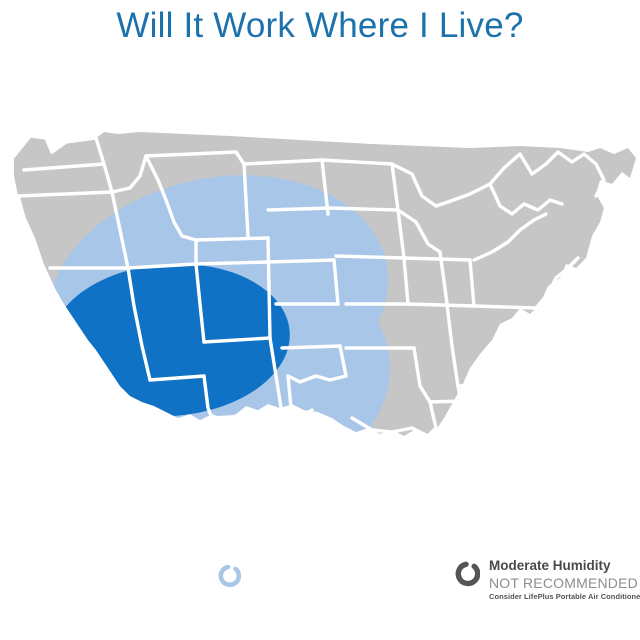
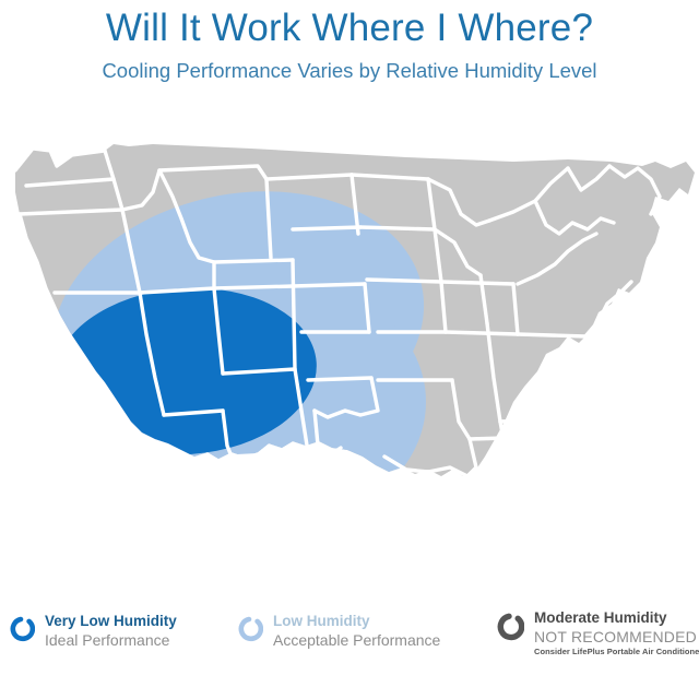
- Will It Work Where I Live?
+ Will It Work Where I Where?
+ Cooling Performance Varies by Relative Humidity Level
+ Very Low Humidity
+ Ideal Performance
+ Low Humidity
+ Acceptable Performance
  Moderate Humidity
  NOT RECOMMENDED
  Consider LifePlus Portable Air Conditione
